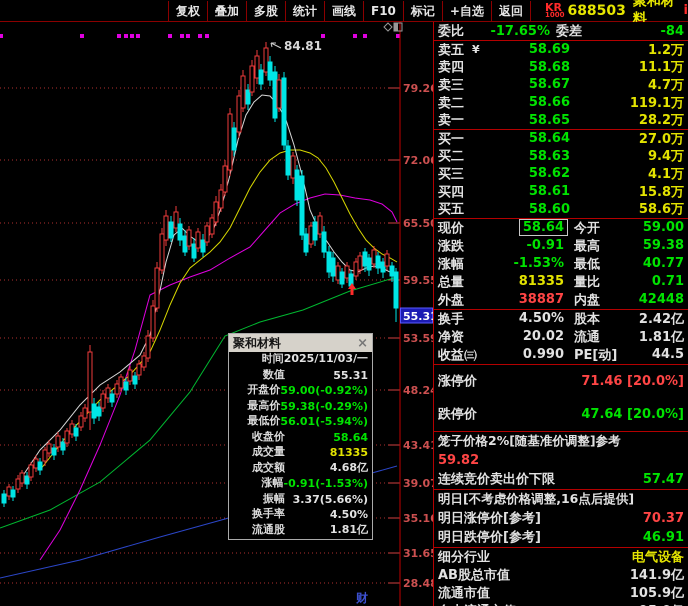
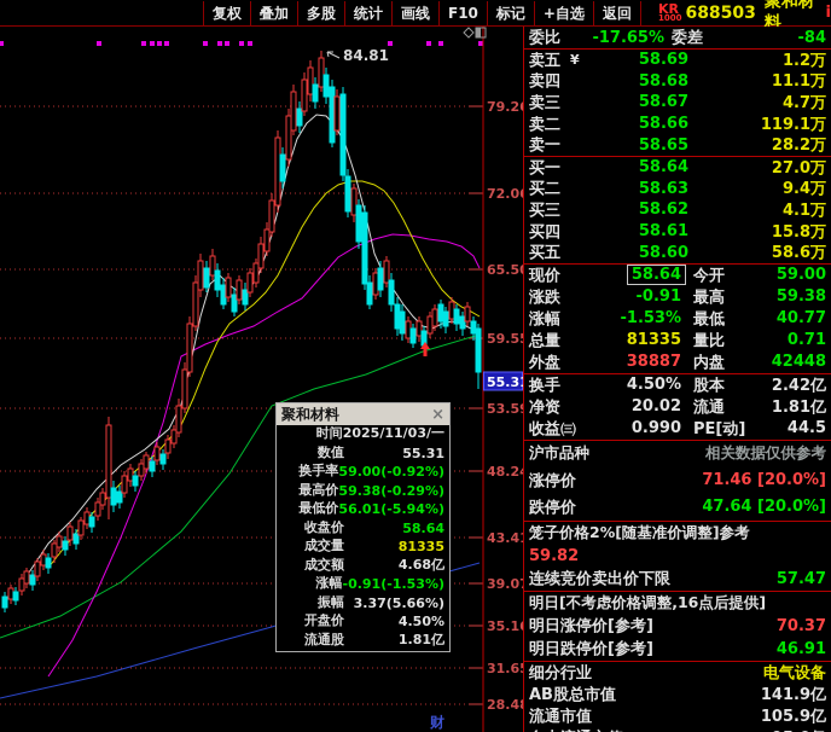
  复权
  叠加
  多股
  统计
  画线
  F10
  标记
  +自选
  返回
  KR
  1000
  688503
  聚和材料
  i
  84.81
  79.2
  72.0
  65.5
  59.5
  53.5
  48.2
  43.4
  39.0
  35.1
  31.6
  28.4
  55.3
  财
  聚和材料
  ×
  时间
  2025/11/03/一
  数值
  55.31
- 开盘价
+ 换手率
  59.00(-0.92%)
  最高价
  59.38(-0.29%)
  最低价
  56.01(-5.94%)
  收盘价
  58.64
  成交量
  81335
  成交额
  4.68亿
  涨幅
  -0.91(-1.53%)
  振幅
  3.37(5.66%)
- 换手率
+ 开盘价
  4.50%
  流通股
  1.81亿
  委比
  -17.65%
  委差
  -84
  卖五
  ¥
  58.69
  1.2万
  卖四
  58.68
  11.1万
  卖三
  58.67
  4.7万
  卖二
  58.66
  119.1万
  卖一
  58.65
  28.2万
  买一
  58.64
  27.0万
  买二
  58.63
  9.4万
  买三
  58.62
  4.1万
  买四
  58.61
  15.8万
  买五
  58.60
  58.6万
  现价
  58.64
  今开
  59.00
  涨跌
  -0.91
  最高
  59.38
  涨幅
  -1.53%
  最低
  40.77
  总量
  81335
  量比
  0.71
  外盘
  38887
  内盘
  42448
  换手
  4.50%
  股本
  2.42亿
  净资
  20.02
  流通
  1.81亿
  收益㈢
  0.990
  PE[动]
  44.5
+ 沪市品种
+ 相关数据仅供参考
  涨停价
  71.46 [20.0%]
  跌停价
  47.64 [20.0%]
  笼子价格2%[随基准价调整]参考
  59.82
  连续竞价卖出价下限
  57.47
  明日[不考虑价格调整,16点后提供]
  明日涨停价[参考]
  70.37
  明日跌停价[参考]
  46.91
  细分行业
  电气设备
  AB股总市值
  141.9亿
  流通市值
  105.9亿
